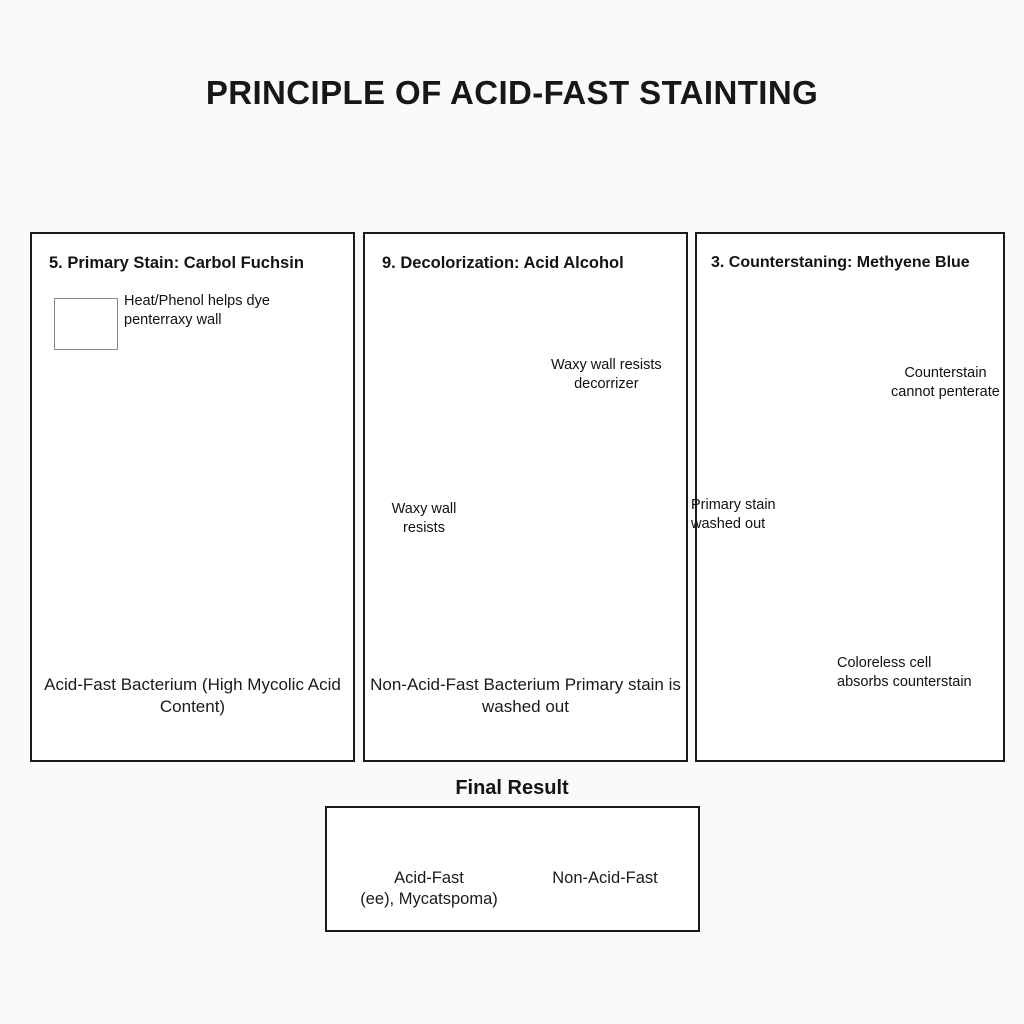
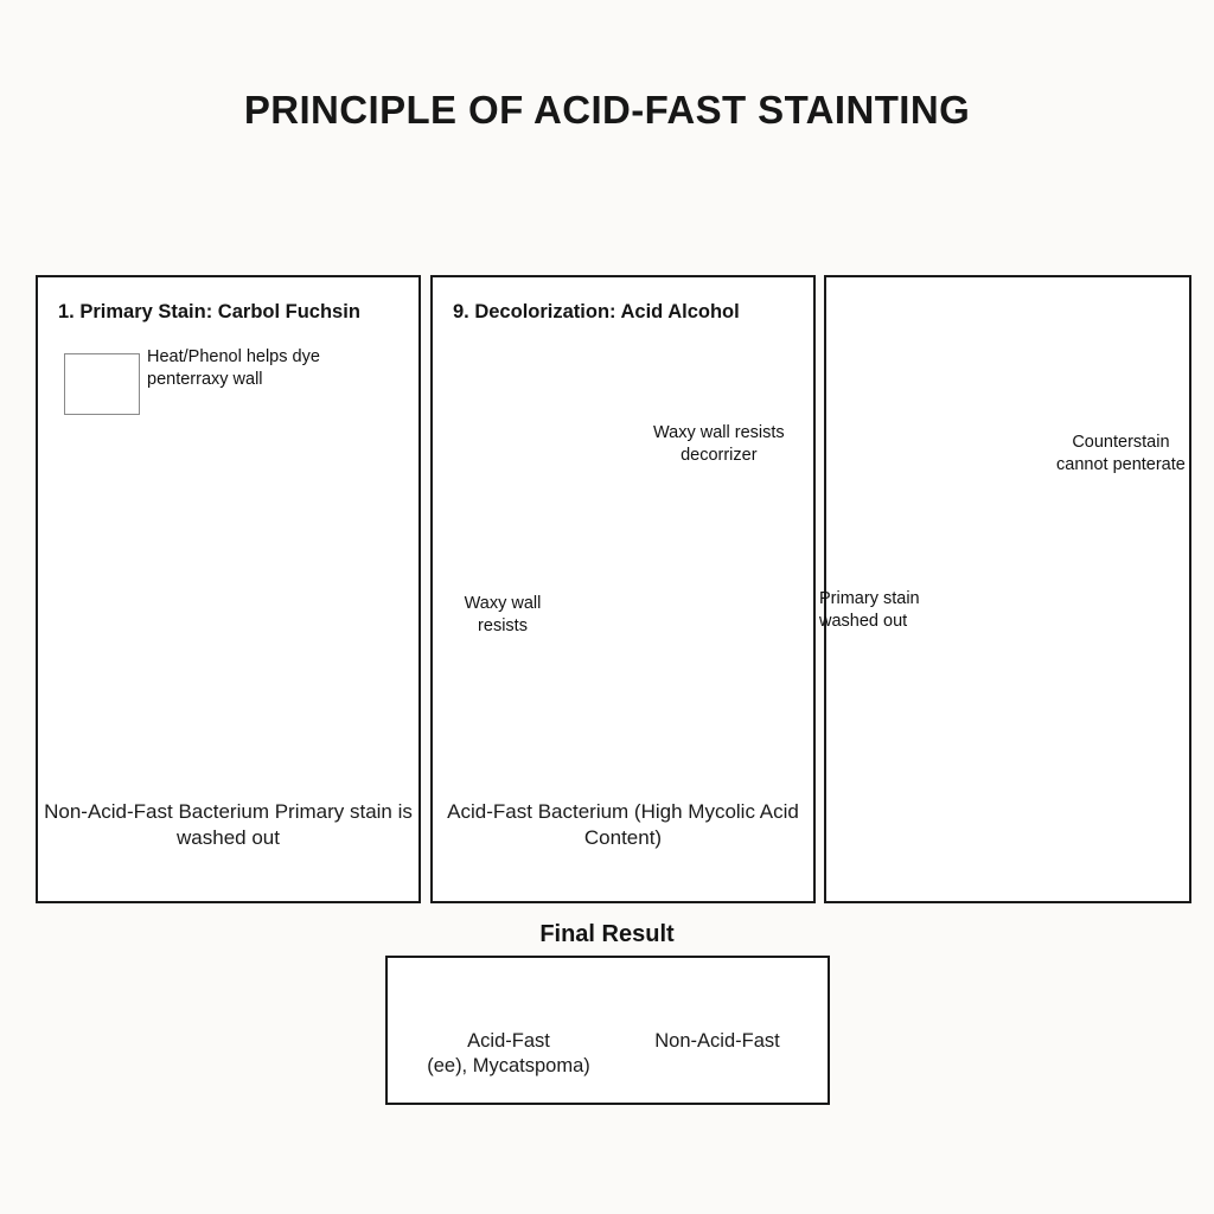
  PRINCIPLE OF ACID-FAST STAINTING
- 5. Primary Stain: Carbol Fuchsin
+ 1. Primary Stain: Carbol Fuchsin
  Heat/Phenol helps dye
  penterraxy wall
- Acid-Fast Bacterium (High Mycolic Acid Content)
+ Non-Acid-Fast Bacterium Primary stain is washed out
  9. Decolorization: Acid Alcohol
  Waxy wall resists
  decorrizer
  Waxy wall
  resists
- Non-Acid-Fast Bacterium Primary stain is washed out
+ Acid-Fast Bacterium (High Mycolic Acid Content)
- 3. Counterstaning: Methyene Blue
  Counterstain
  cannot penterate
  Primary stain
  washed out
- Coloreless cell
- absorbs counterstain
  Final Result
  Acid-Fast
  (ee), Mycatspoma)
  Non-Acid-Fast
